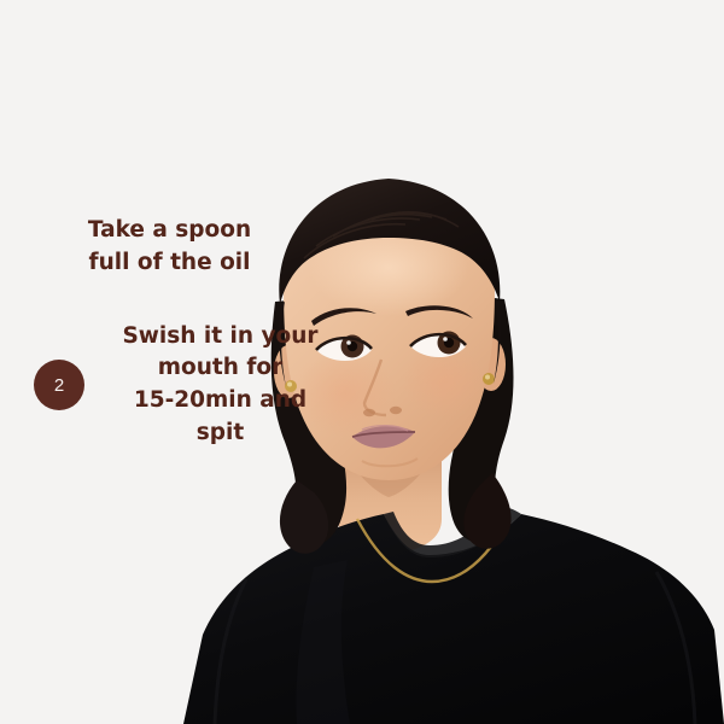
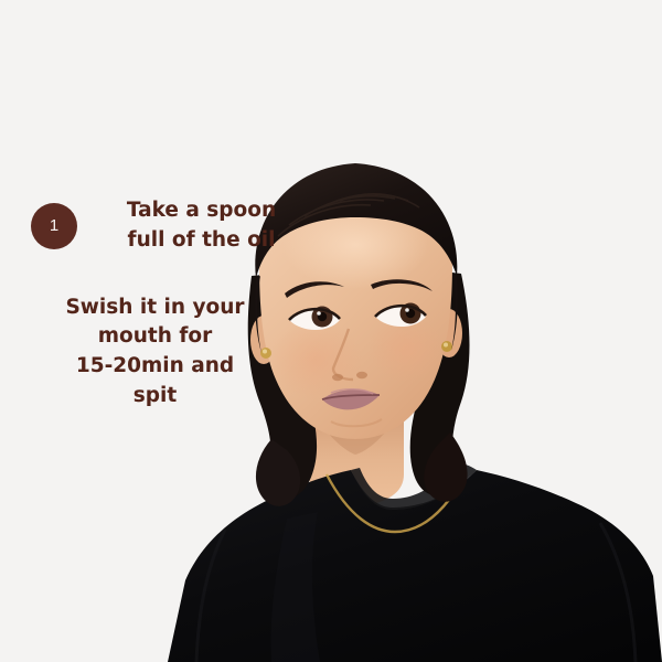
+ 1
  Take a spoon
  full of the oil
- 2
  Swish it in your
  mouth for
  15-20min and
  spit
